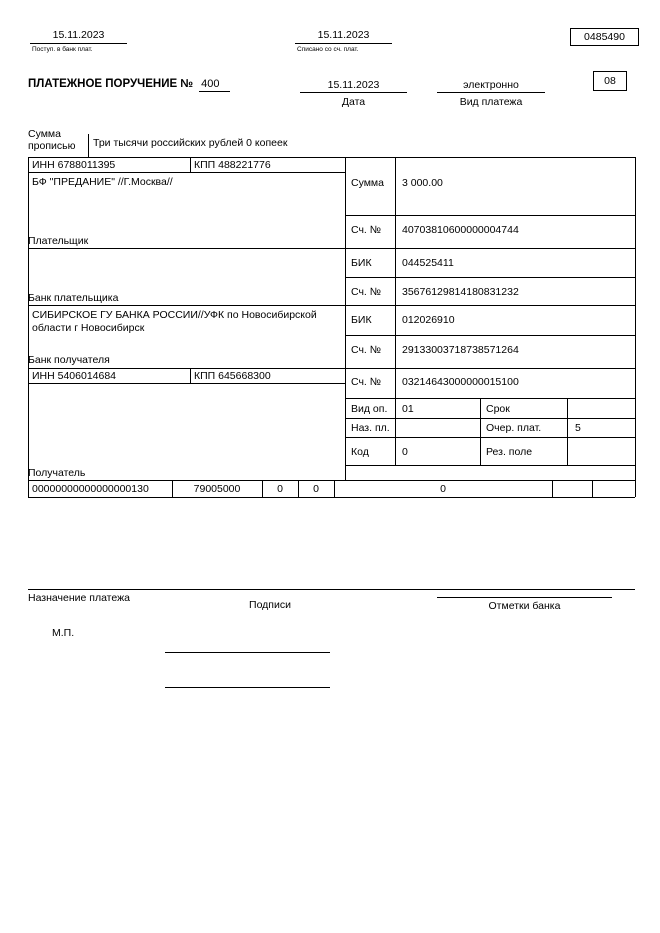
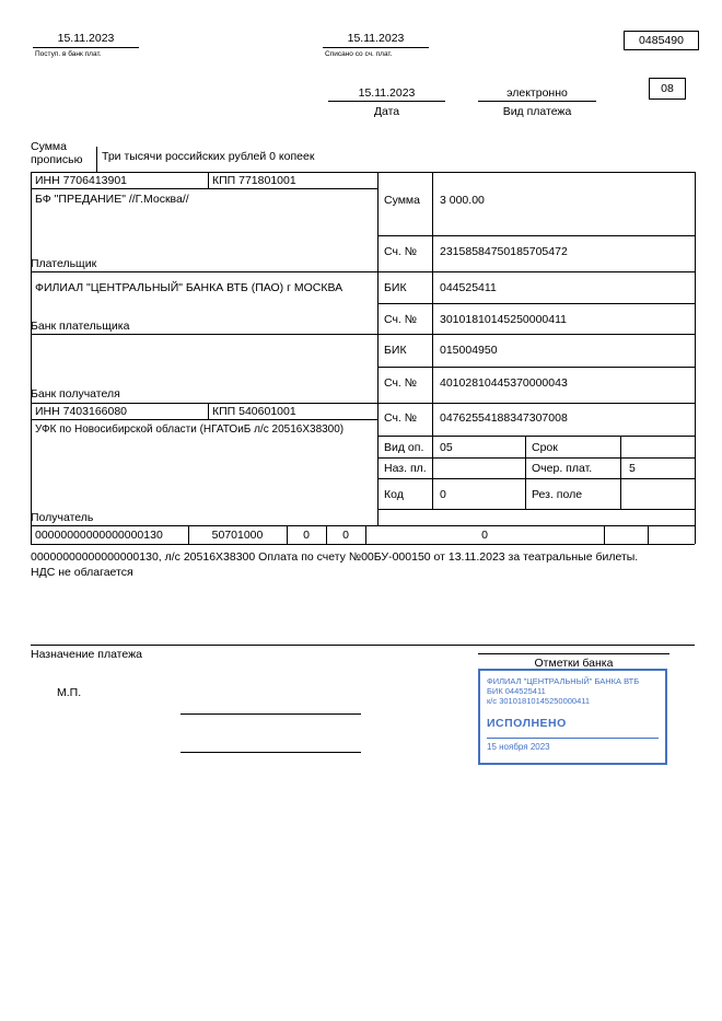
  15.11.2023
  15.11.2023
  0485490
- ПЛАТЕЖНОЕ ПОРУЧЕНИЕ №
- 400
  15.11.2023
  Дата
  электронно
  Вид платежа
  08
  Сумма
  прописью
  Три тысячи российских рублей 0 копеек
- ИНН 6788011395
+ ИНН 7706413901
- КПП 488221776
+ КПП 771801001
  БФ "ПРЕДАНИЕ" //Г.Москва//
  Плательщик
  Сумма
  3 000.00
  Сч. №
- 40703810600000004744
+ 23158584750185705472
+ ФИЛИАЛ "ЦЕНТРАЛЬНЫЙ" БАНКА ВТБ (ПАО) г МОСКВА
  Банк плательщика
  БИК
  044525411
  Сч. №
- 35676129814180831232
+ 30101810145250000411
- СИБИРСКОЕ ГУ БАНКА РОССИИ//УФК по Новосибирской области г Новосибирск
  Банк получателя
  БИК
- 012026910
+ 015004950
  Сч. №
- 29133003718738571264
+ 40102810445370000043
- ИНН 5406014684
+ ИНН 7403166080
- КПП 645668300
+ КПП 540601001
  Сч. №
- 03214643000000015100
+ 04762554188347307008
+ УФК по Новосибирской области (НГАТОиБ л/с 20516X38300)
  Получатель
  Вид оп.
- 01
+ 05
  Срок
  Наз. пл.
  Очер. плат.
  5
  Код
  0
  Рез. поле
  00000000000000000130
- 79005000
+ 50701000
  0
  0
  0
+ 00000000000000000130, л/с 20516X38300 Оплата по счету №00БУ-000150 от 13.11.2023 за театральные билеты.
+ НДС не облагается
  Назначение платежа
- Подписи
  Отметки банка
  М.П.
+ ФИЛИАЛ "ЦЕНТРАЛЬНЫЙ" БАНКА ВТБ
+ БИК 044525411
+ к/с 30101810145250000411
+ ИСПОЛНЕНО
+ 15 ноября 2023
